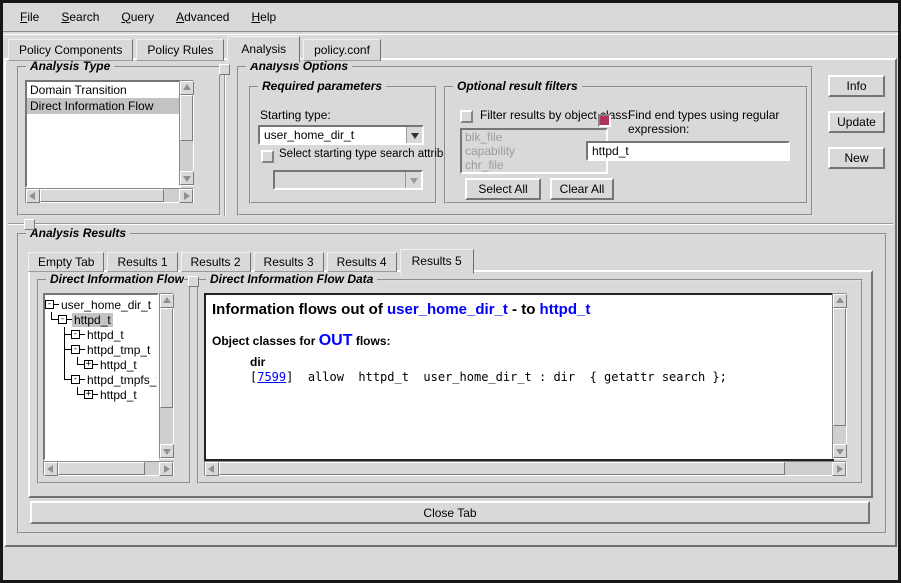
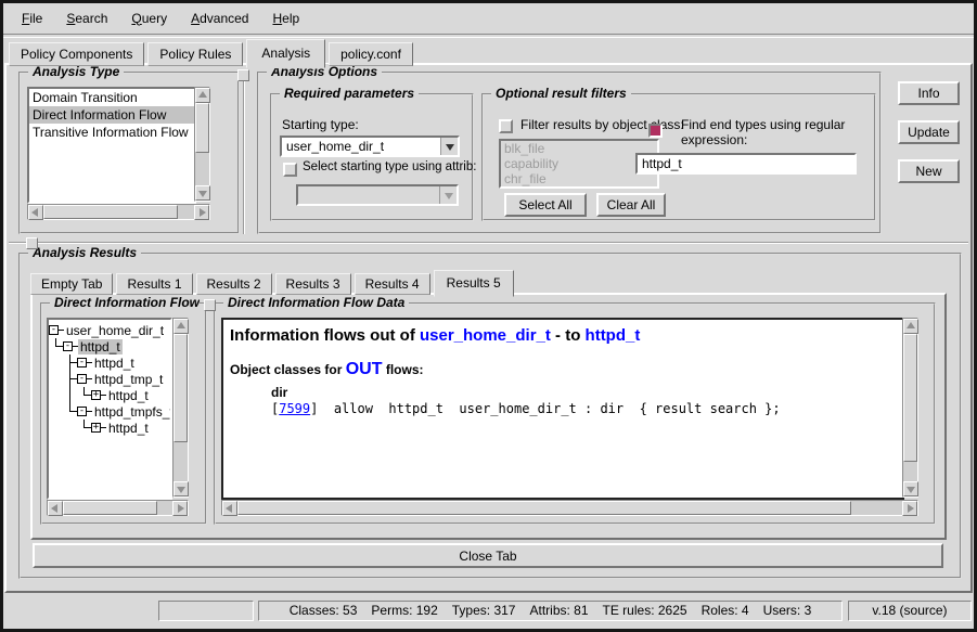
  File
  Search
  Query
  Advanced
  Help
  Policy Components
  Policy Rules
  Analysis
  policy.conf
  Analysis Type
  Domain Transition
  Direct Information Flow
+ Transitive Information Flow
  Analysis Options
  Required parameters
  Starting type:
  user_home_dir_t
- Select starting type search attrib:
+ Select starting type using attrib:
  Optional result filters
  Filter results by objectass:
  blk_file
  capability
  chr_file
  Select All
  Clear All
  Find end types using regular expression:
  httpd_t
  Info
  Update
  New
  Analysis Results
  Empty Tab
  Results 1
  Results 2
  Results 3
  Results 4
  Results 5
  Direct Information Flow
  -
  user_home_dir_t
  -
  httpd_t
  -
  httpd_t
  -
  httpd_tmp_t
  +
  httpd_t
  -
  httpd_tmpfs_
  +
  httpd_t
  Direct Information Flow Data
  Information flows out of user_home_dir_t - to httpd_t
  Object classes for OUT flows:
  dir
- [7599] allow httpd_t user_home_dir_t : dir { getattr search };
+ [7599] allow httpd_t user_home_dir_t : dir { result search };
  Close Tab
+ Classes: 53
+ Perms: 192
+ Types: 317
+ Attribs: 81
+ TE rules: 2625
+ Roles: 4
+ Users: 3
+ v.18 (source)
